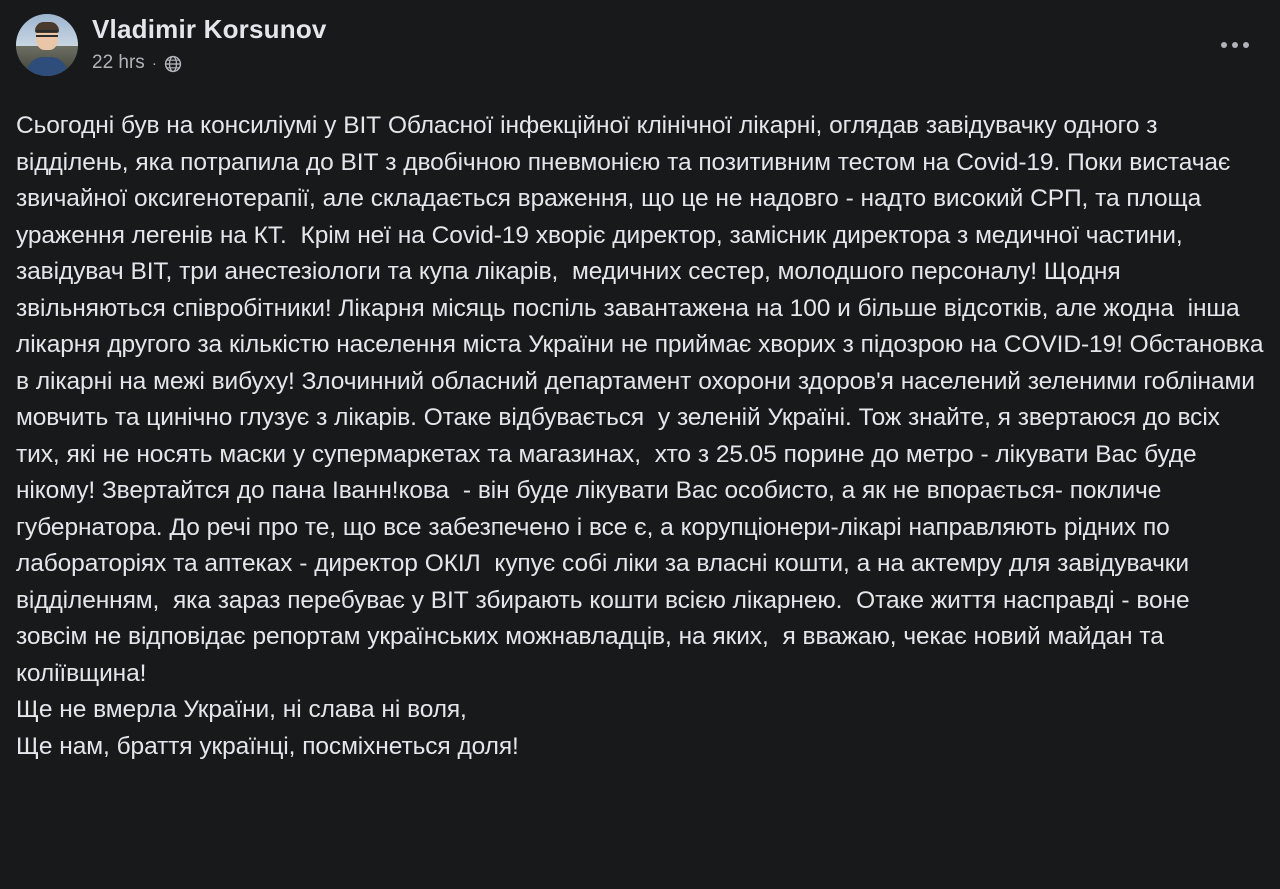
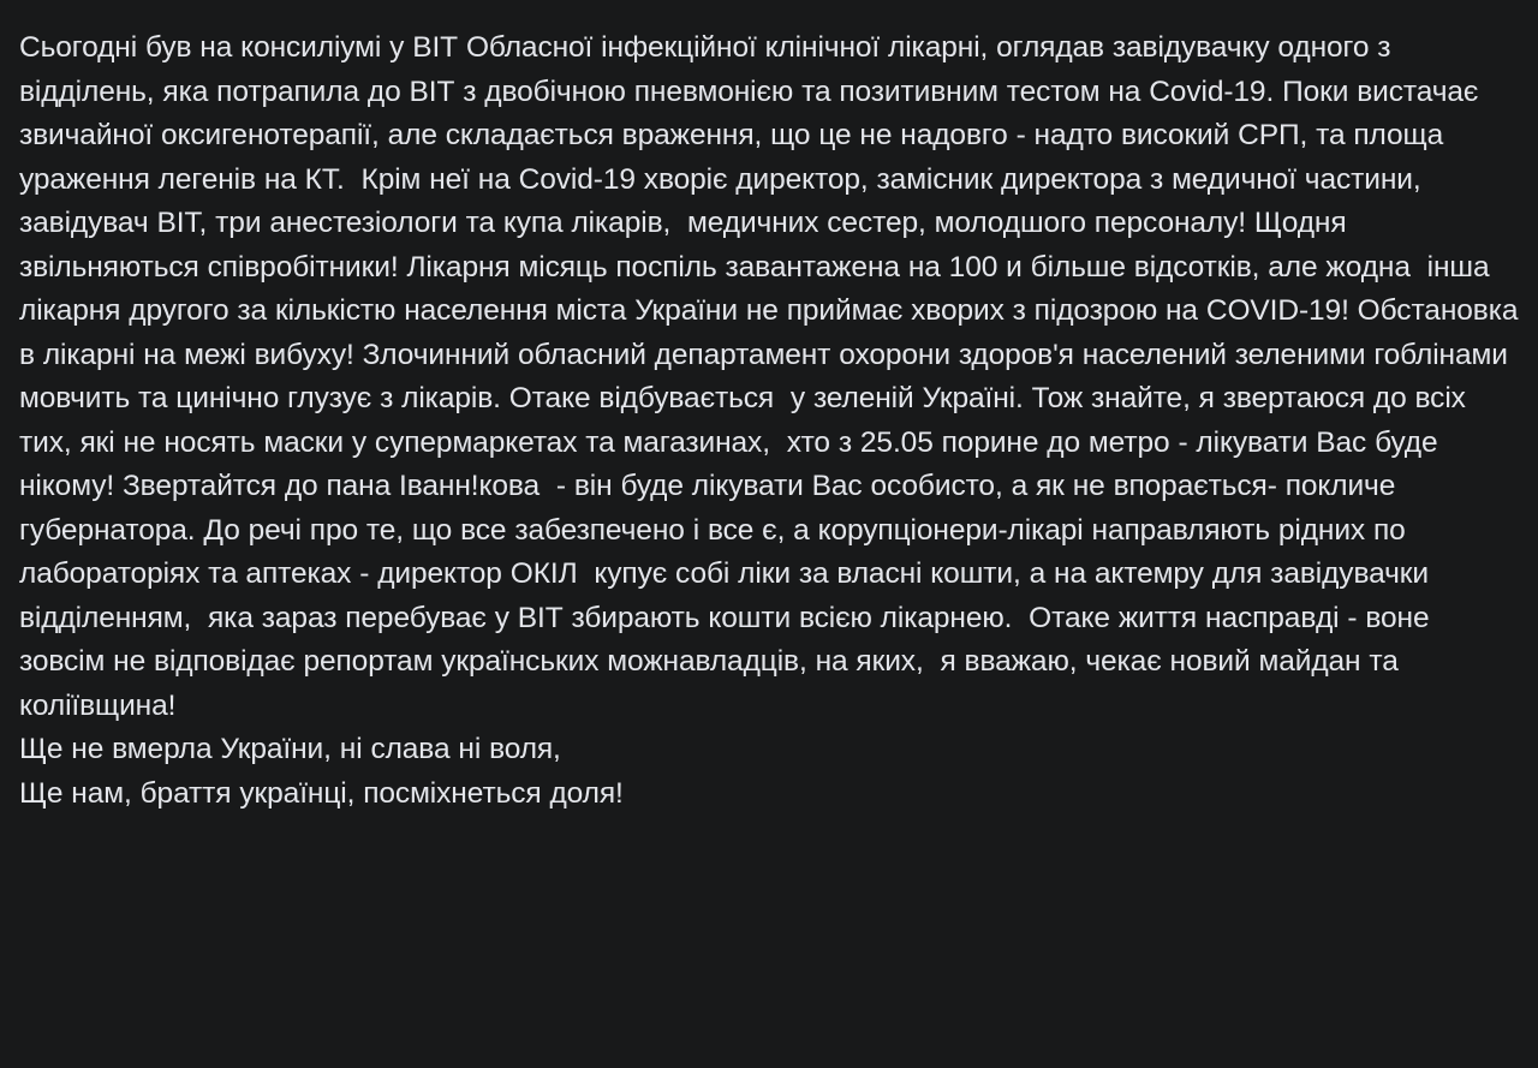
- Vladimir Korsunov
- 22 hrs
- ·
  Сьогодні був на консиліумі у ВІТ Обласної інфекційної клінічної лікарні, оглядав завідувачку одного з відділень, яка потрапила до ВІТ з двобічною пневмонією та позитивним тестом на Covid-19. Поки вистачає звичайної оксигенотерапії, але складається враження, що це не надовго - надто високий СРП, та площа ураження легенів на КТ. Крім неї на Covid-19 хворіє директор, замісник директора з медичної частини, завідувач ВІТ, три анестезіологи та купа лікарів, медичних сестер, молодшого персоналу! Щодня звільняються співробітники! Лікарня місяць поспіль завантажена на 100 и більше відсотків, але жодна інша лікарня другого за кількістю населення міста України не приймає хворих з підозрою на COVID-19! Обстановка в лікарні на межі вибуху! Злочинний обласний департамент охорони здоров'я населений зеленими гоблінами мовчить та цинічно глузує з лікарів. Отаке відбувається у зеленій Україні. Тож знайте, я звертаюся до всіх тих, які не носять маски у супермаркетах та магазинах, хто з 25.05 порине до метро - лікувати Вас буде нікому! Звертайтся до пана Іванн!кова - він буде лікувати Вас особисто, а як не впорається- покличе губернатора. До речі про те, що все забезпечено і все є, а корупціонери-лікарі направляють рідних по лабораторіях та аптеках - директор ОКІЛ купує собі ліки за власні кошти, а на актемру для завідувачки відділенням, яка зараз перебуває у ВІТ збирають кошти всією лікарнею. Отаке життя насправді - воне зовсім не відповідає репортам українських можнавладців, на яких, я вважаю, чекає новий майдан та коліївщина!
  Ще не вмерла України, ні слава ні воля,
  Ще нам, браття українці, посміхнеться доля!
